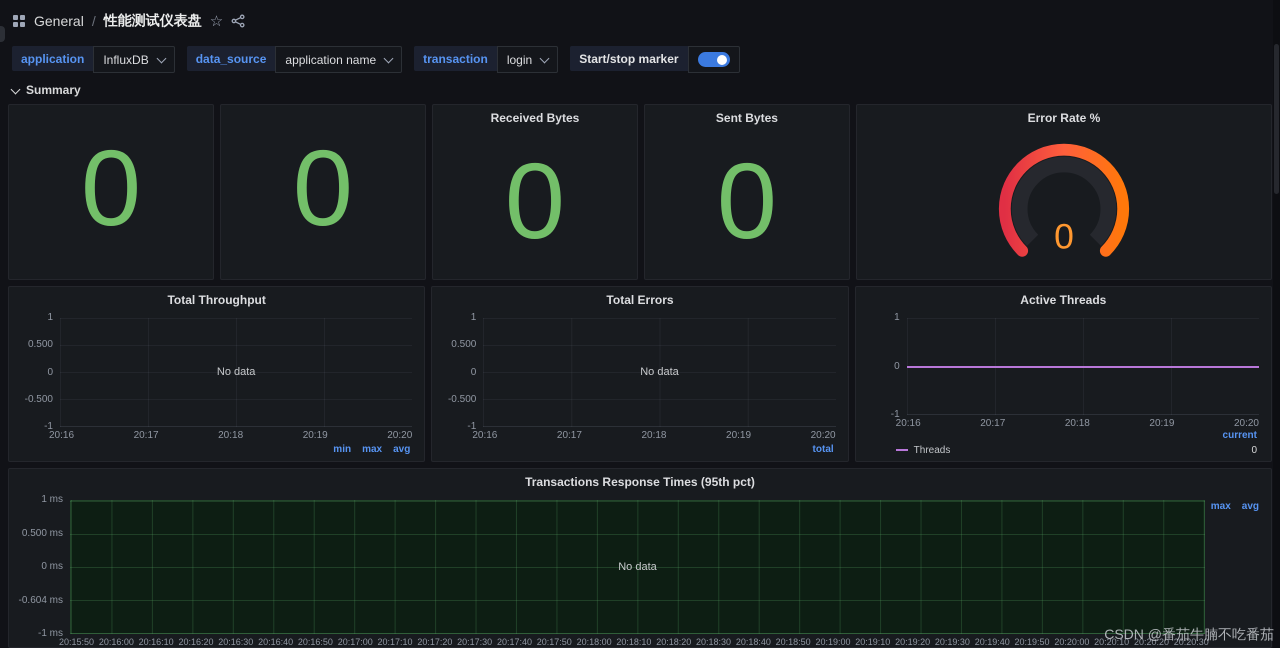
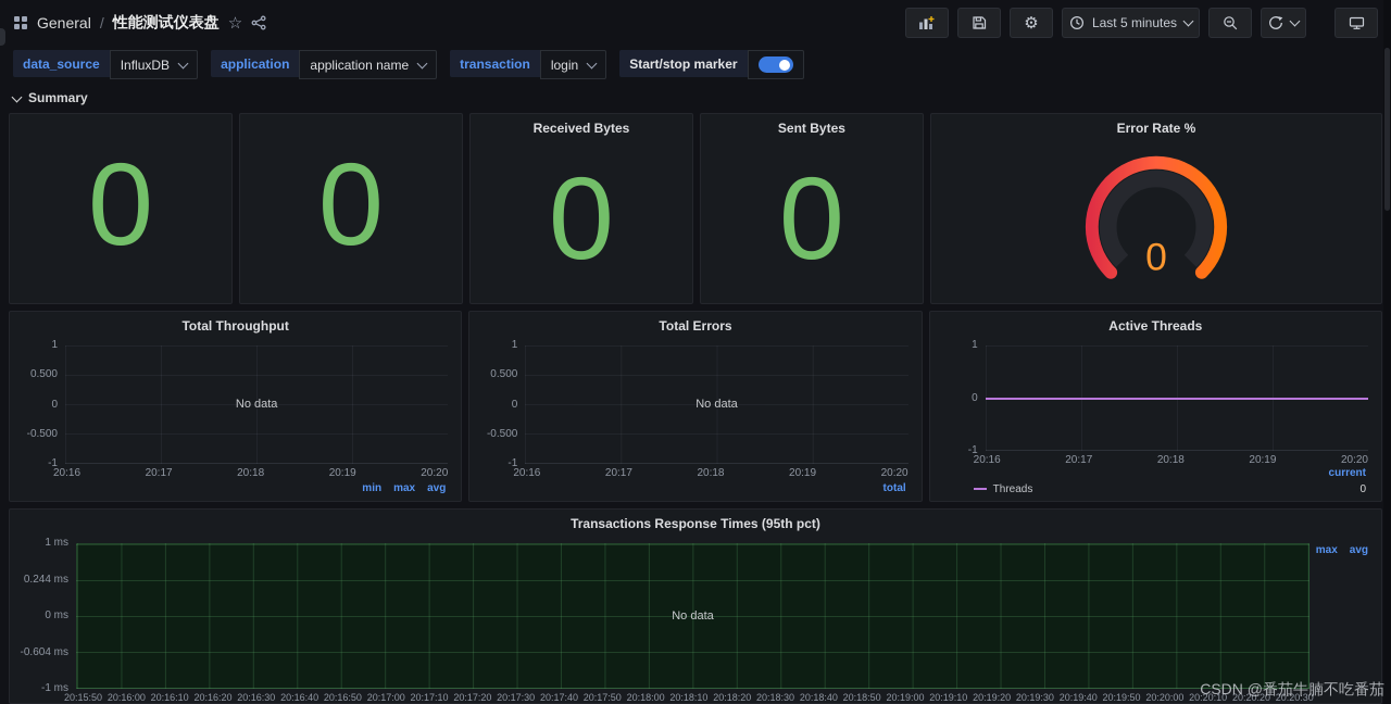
  General
  /
  性能测试仪表盘
  ☆
+ ⚙
+ Last 5 minutes
- application
+ data_source
  InfluxDB
- data_source
+ application
  application name
  transaction
  login
  Start/stop marker
  Summary
  0
  0
  Received Bytes
  0
  Sent Bytes
  0
  Error Rate %
  0
  Total Throughput
  1
  0.500
  0
  -0.500
  -1
  No data
  20:16
  20:17
  20:18
  20:19
  20:20
  min max avg
  Total Errors
  1
  0.500
  0
  -0.500
  -1
  No data
  20:16
  20:17
  20:18
  20:19
  20:20
  total
  Active Threads
  1
  0
  -1
  20:16
  20:17
  20:18
  20:19
  20:20
  current
  Threads
  0
  Transactions Response Times (95th pct)
  max avg
  1 ms
- 0.500 ms
+ 0.244 ms
  0 ms
  -0.604 ms
  -1 ms
  No data
  20:15:50
  20:16:00
  20:16:10
  20:16:20
  20:16:30
  20:16:40
  20:16:50
  20:17:00
  20:17:10
  20:17:20
  20:17:30
  20:17:40
  20:17:50
  20:18:00
  20:18:10
  20:18:20
  20:18:30
  20:18:40
  20:18:50
  20:19:00
  20:19:10
  20:19:20
  20:19:30
  20:19:40
  20:19:50
  20:20:00
  20:20:10
  20:20:20
  20:20:30
  CSDN @番茄牛腩不吃番茄
